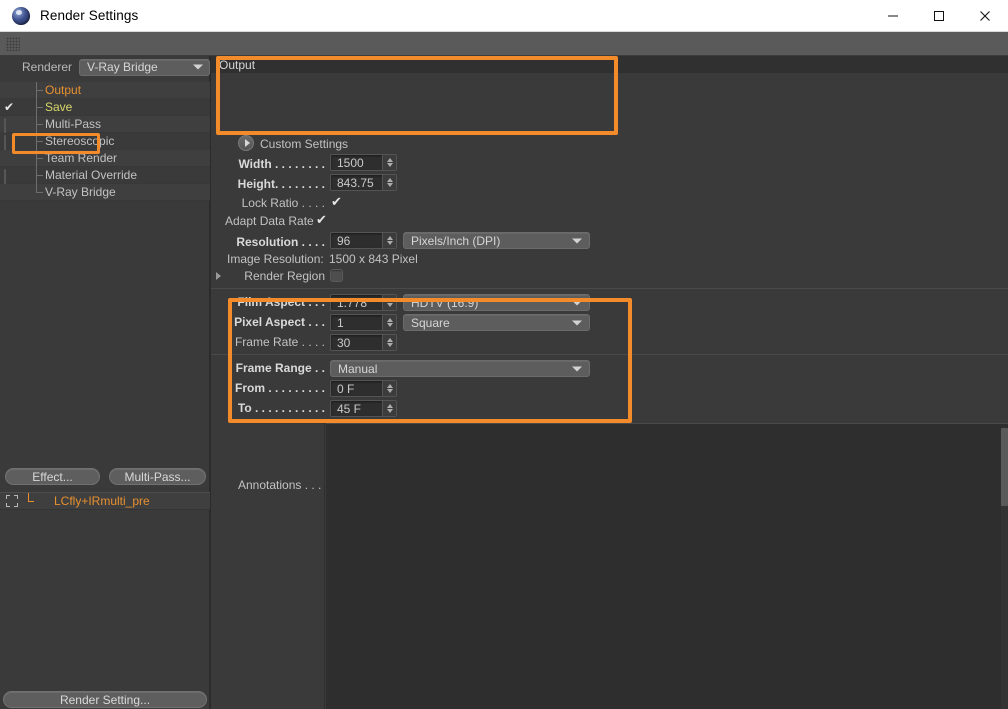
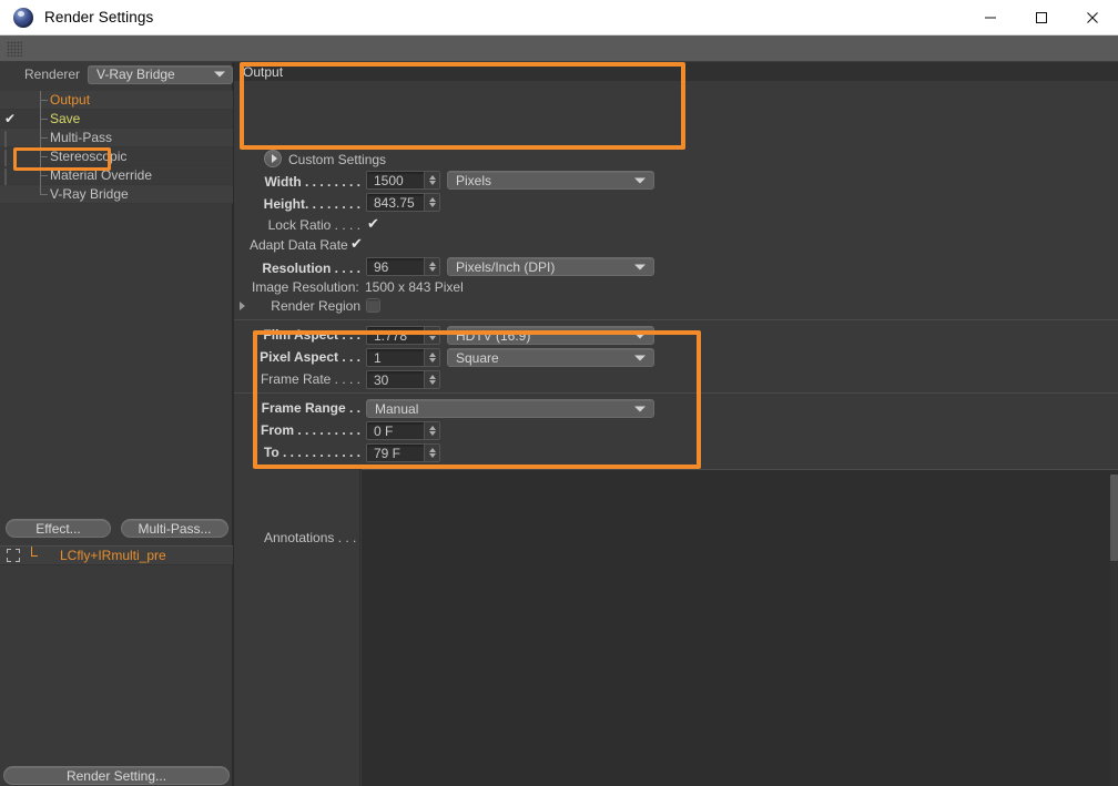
  Render Settings
  Renderer
  V-Ray Bridge
  Output
  ✔
  Save
  Multi-Pass
  Stereoscopic
- Team Render
  Material Override
  V-Ray Bridge
  Effect...
  Multi-Pass...
  LCfly+IRmulti_pre
  Render Setting...
  Output
  Custom Settings
  Width . . . . . . . .
  1500
+ Pixels
  Height. . . . . . . .
  843.75
  Lock Ratio . . . .
  ✔
  Adapt Data Rate
  ✔
  Resolution . . . .
  96
  Pixels/Inch (DPI)
  Image Resolution:
  1500 x 843 Pixel
  Render Region
  Film Aspect . . .
  1.778
  HDTV (16:9)
  Pixel Aspect . . .
  1
  Square
  Frame Rate . . . .
  30
  Frame Range . .
  Manual
  From . . . . . . . . .
  0 F
  To . . . . . . . . . . .
- 45 F
+ 79 F
  Annotations . . .
